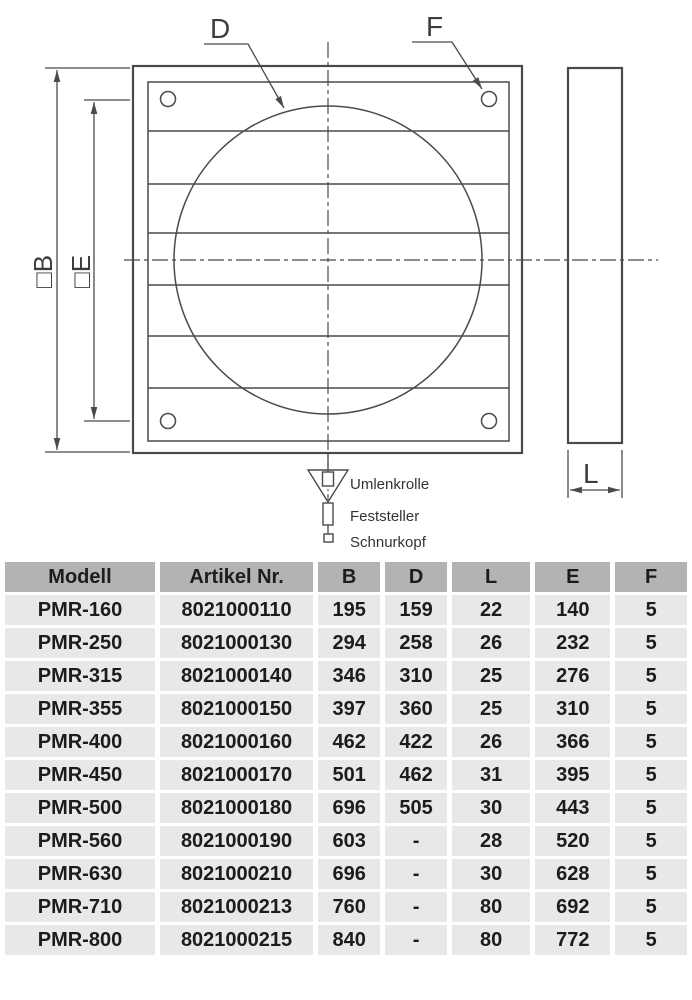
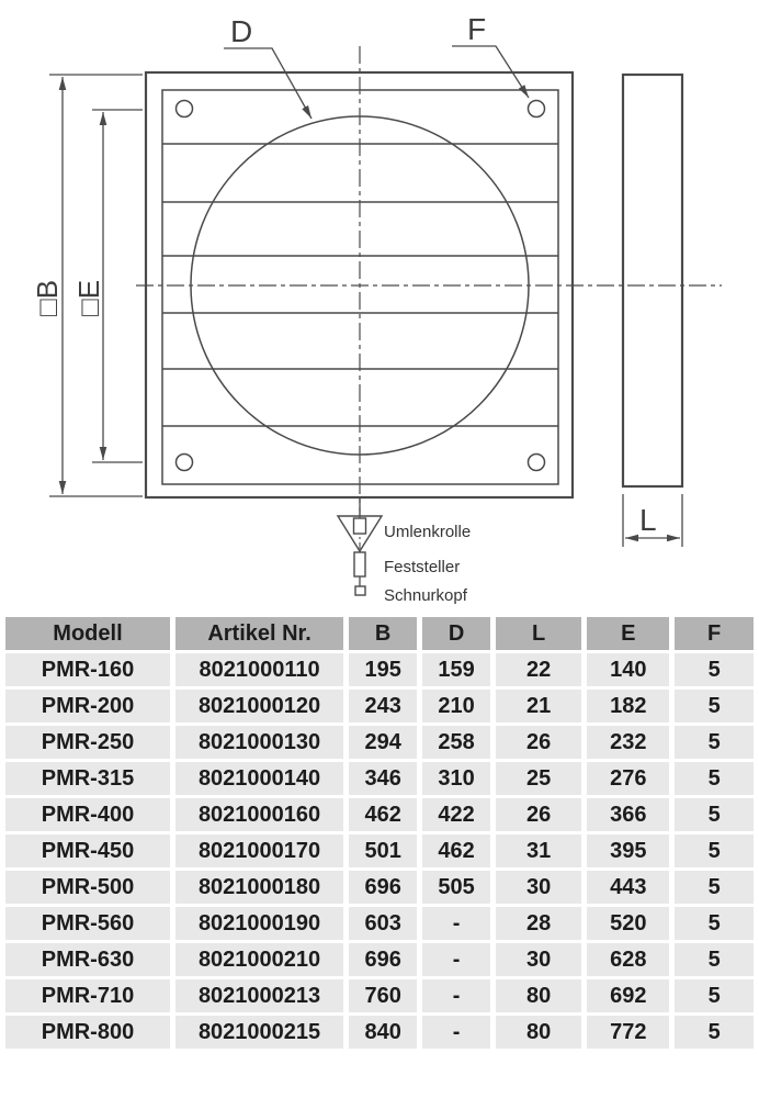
  D
  F
  L
  Umlenkrolle
  Feststeller
  Schnurkopf
  Modell	Artikel Nr.	B	D	L	E	F
  PMR-160	8021000110	195	159	22	140	5
+ PMR-200	8021000120	243	210	21	182	5
  PMR-250	8021000130	294	258	26	232	5
  PMR-315	8021000140	346	310	25	276	5
- PMR-355	8021000150	397	360	25	310	5
  PMR-400	8021000160	462	422	26	366	5
  PMR-450	8021000170	501	462	31	395	5
  PMR-500	8021000180	696	505	30	443	5
  PMR-560	8021000190	603	-	28	520	5
  PMR-630	8021000210	696	-	30	628	5
  PMR-710	8021000213	760	-	80	692	5
  PMR-800	8021000215	840	-	80	772	5
